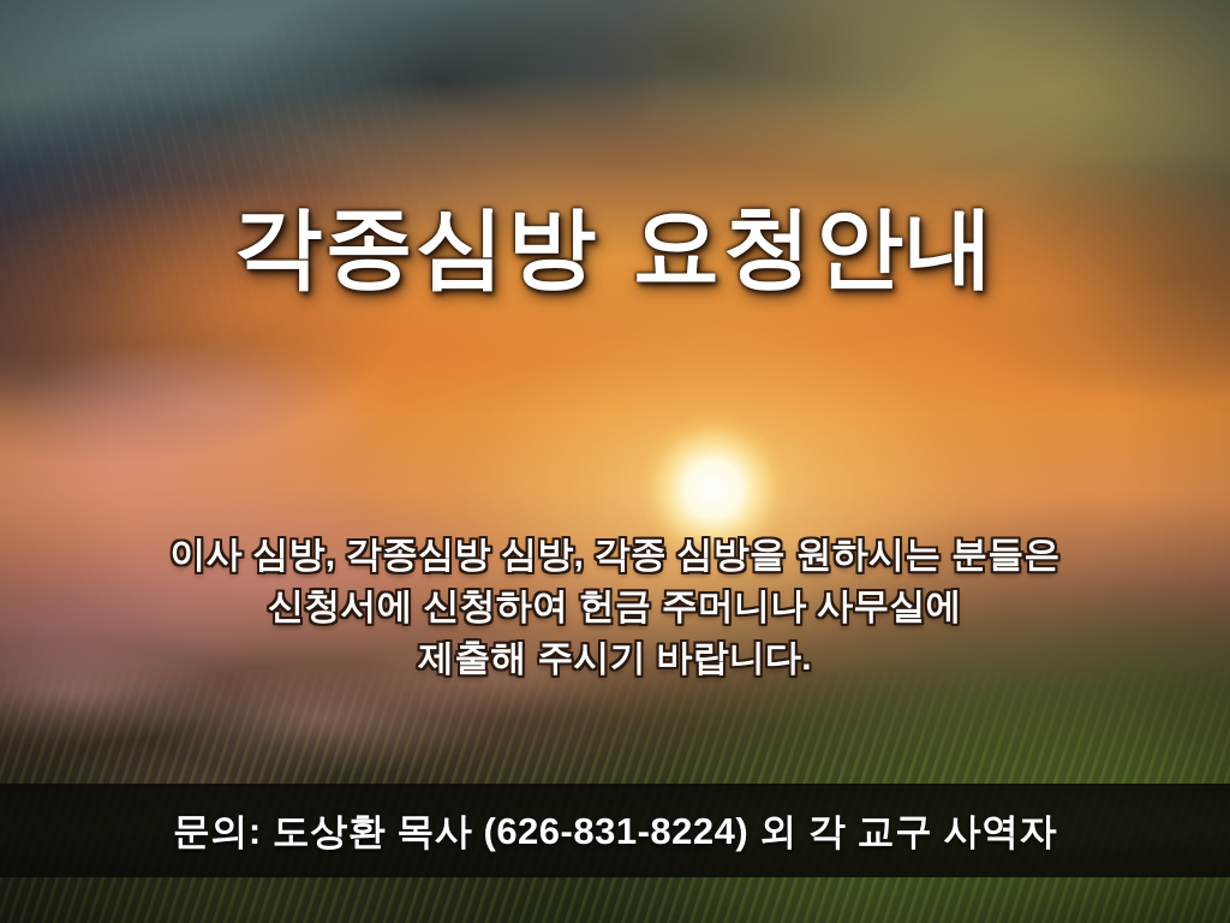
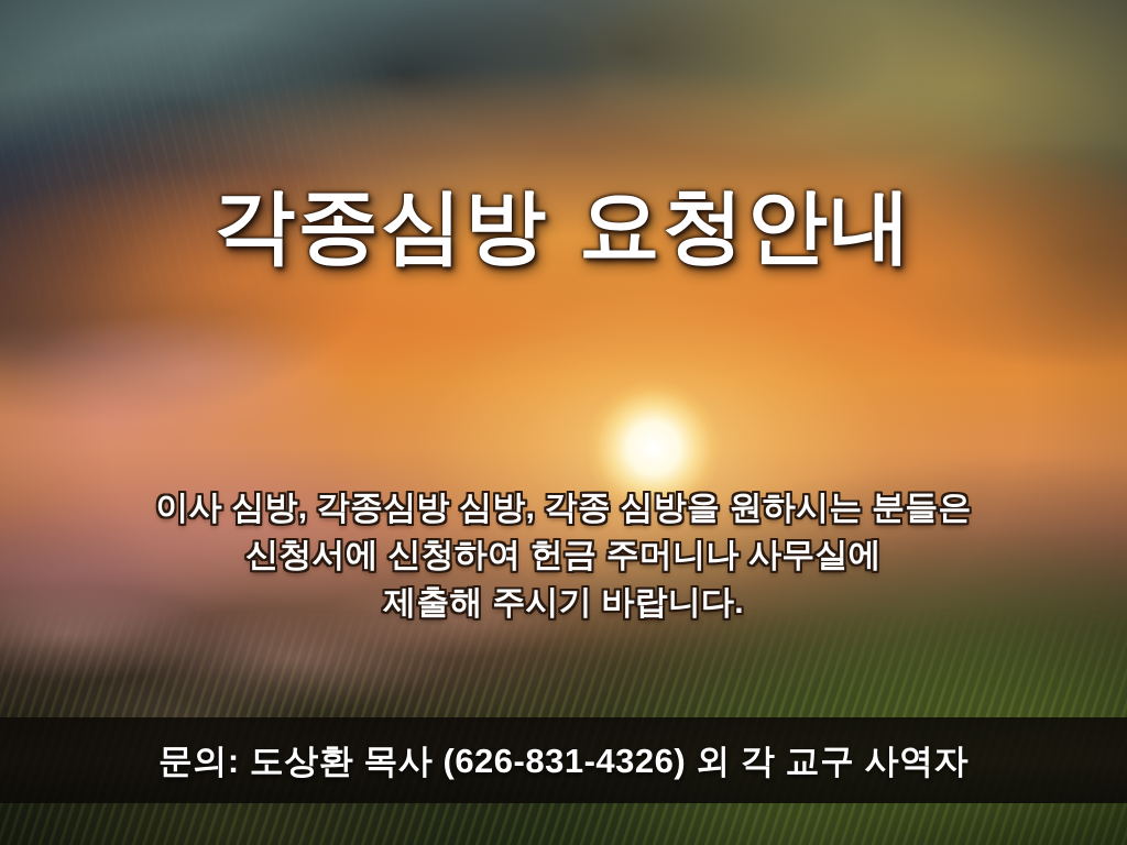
  각종심방 요청안내
  이사 심방, 각종심방 심방, 각종 심방을 원하시는 분들은
  신청서에 신청하여 헌금 주머니나 사무실에
  제출해 주시기 바랍니다.
- 문의: 도상환 목사 (626-831-8224) 외 각 교구 사역자
+ 문의: 도상환 목사 (626-831-4326) 외 각 교구 사역자
